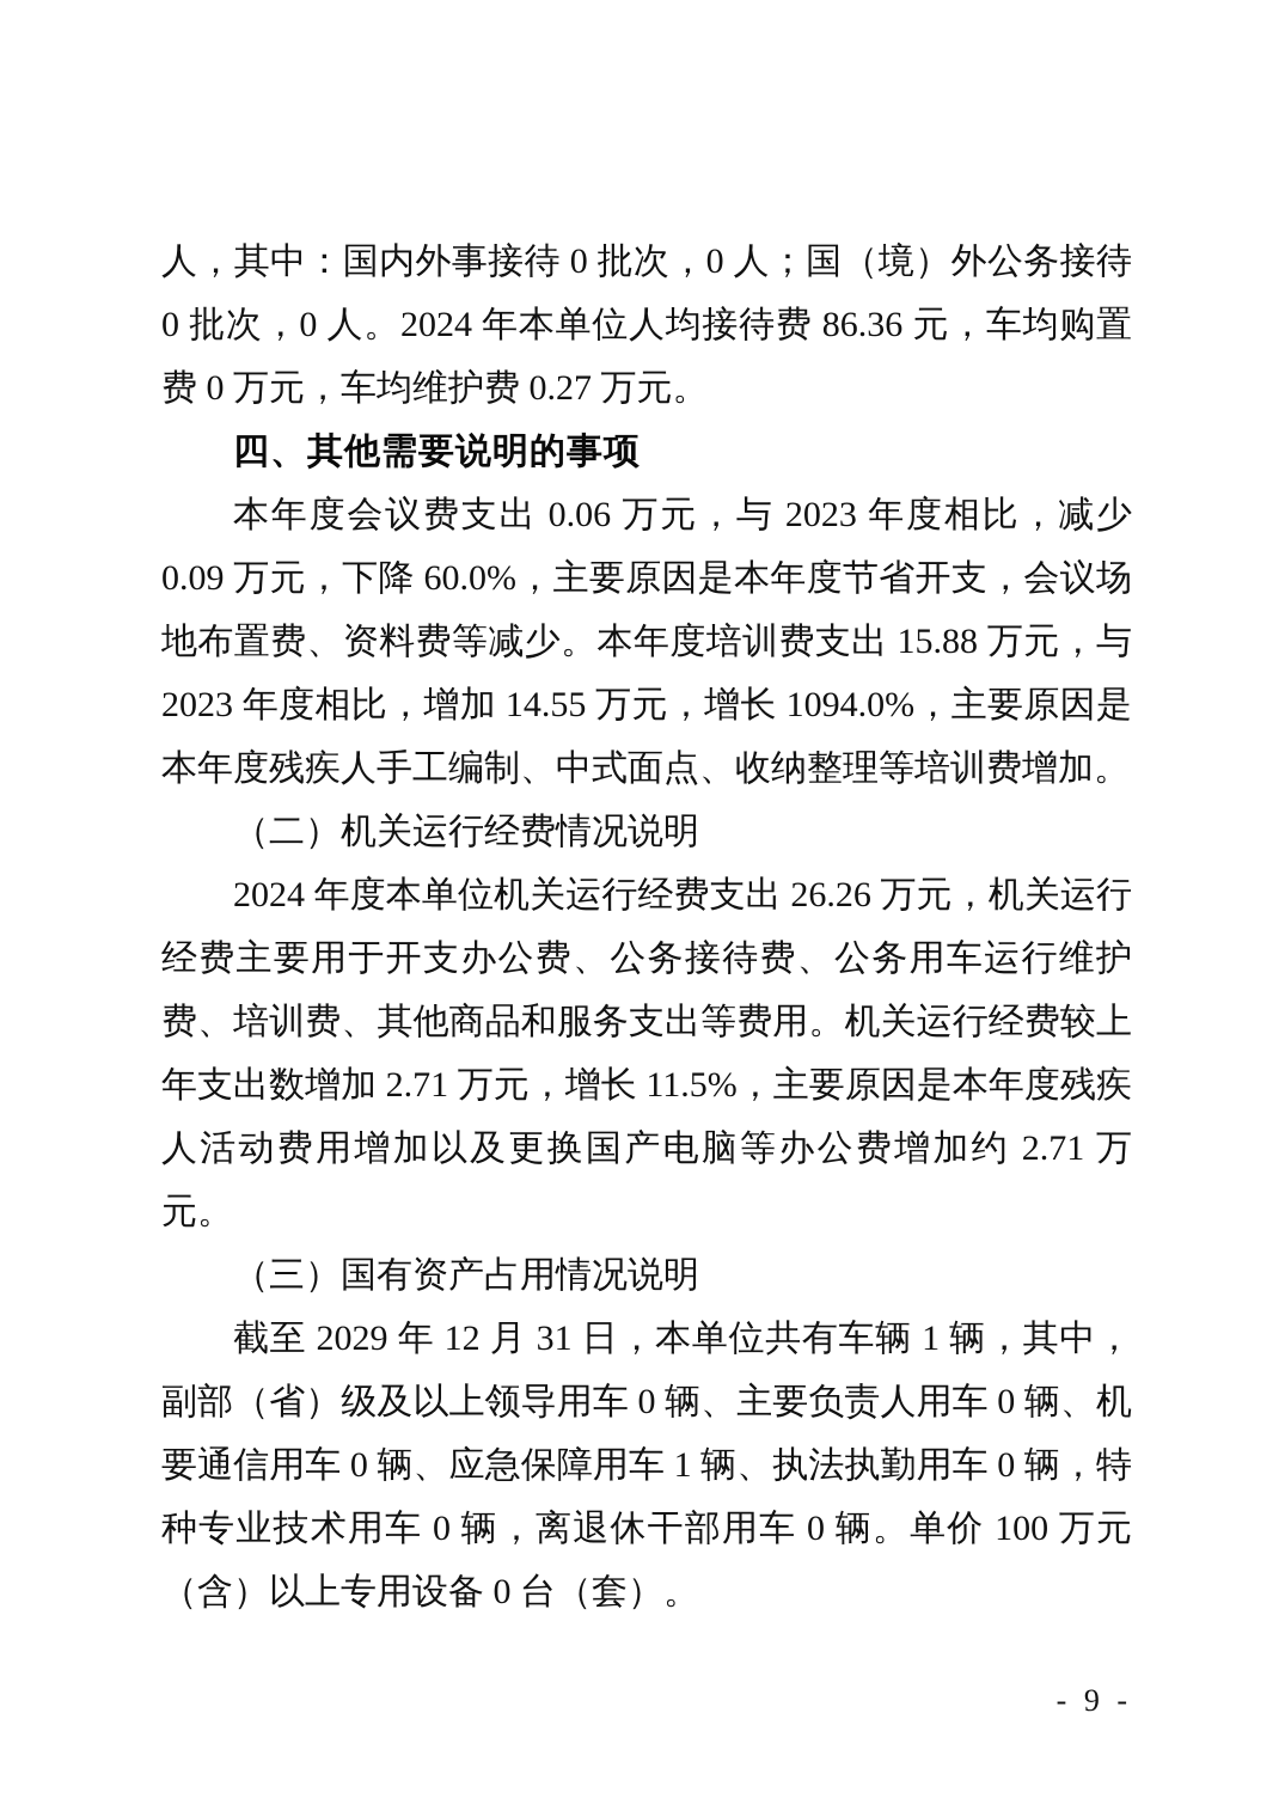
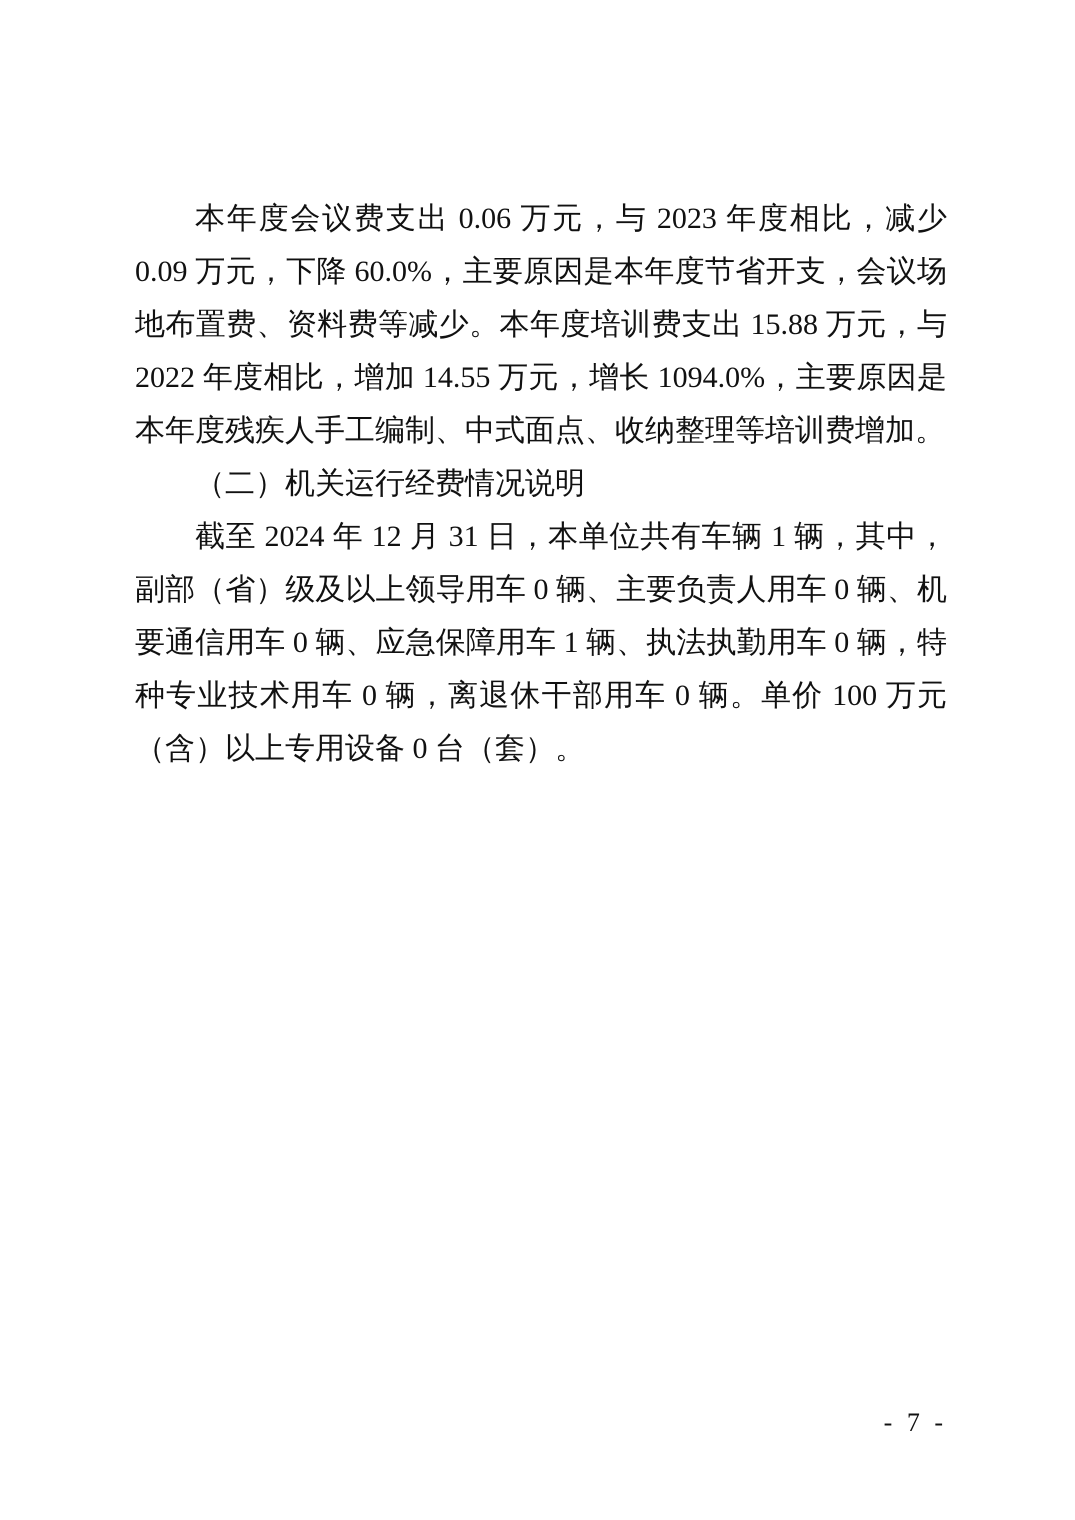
- 人，其中：国内外事接待 0 批次，0 人；国（境）外公务接待 0 批次，0 人。2024 年本单位人均接待费 86.36 元，车均购置费 0 万元，车均维护费 0.27 万元。
- 四、其他需要说明的事项
- 本年度会议费支出 0.06 万元，与 2023 年度相比，减少 0.09 万元，下降 60.0%，主要原因是本年度节省开支，会议场地布置费、资料费等减少。本年度培训费支出 15.88 万元，与 2023 年度相比，增加 14.55 万元，增长 1094.0%，主要原因是本年度残疾人手工编制、中式面点、收纳整理等培训费增加。
+ 本年度会议费支出 0.06 万元，与 2023 年度相比，减少 0.09 万元，下降 60.0%，主要原因是本年度节省开支，会议场地布置费、资料费等减少。本年度培训费支出 15.88 万元，与 2022 年度相比，增加 14.55 万元，增长 1094.0%，主要原因是本年度残疾人手工编制、中式面点、收纳整理等培训费增加。
  （二）机关运行经费情况说明
- 2024 年度本单位机关运行经费支出 26.26 万元，机关运行经费主要用于开支办公费、公务接待费、公务用车运行维护费、培训费、其他商品和服务支出等费用。机关运行经费较上年支出数增加 2.71 万元，增长 11.5%，主要原因是本年度残疾人活动费用增加以及更换国产电脑等办公费增加约 2.71 万元。
- （三）国有资产占用情况说明
- 截至 2029 年 12 月 31 日，本单位共有车辆 1 辆，其中，副部（省）级及以上领导用车 0 辆、主要负责人用车 0 辆、机要通信用车 0 辆、应急保障用车 1 辆、执法执勤用车 0 辆，特种专业技术用车 0 辆，离退休干部用车 0 辆。单价 100 万元（含）以上专用设备 0 台（套）。
+ 截至 2024 年 12 月 31 日，本单位共有车辆 1 辆，其中，副部（省）级及以上领导用车 0 辆、主要负责人用车 0 辆、机要通信用车 0 辆、应急保障用车 1 辆、执法执勤用车 0 辆，特种专业技术用车 0 辆，离退休干部用车 0 辆。单价 100 万元（含）以上专用设备 0 台（套）。
- - 9 -
+ - 7 -
